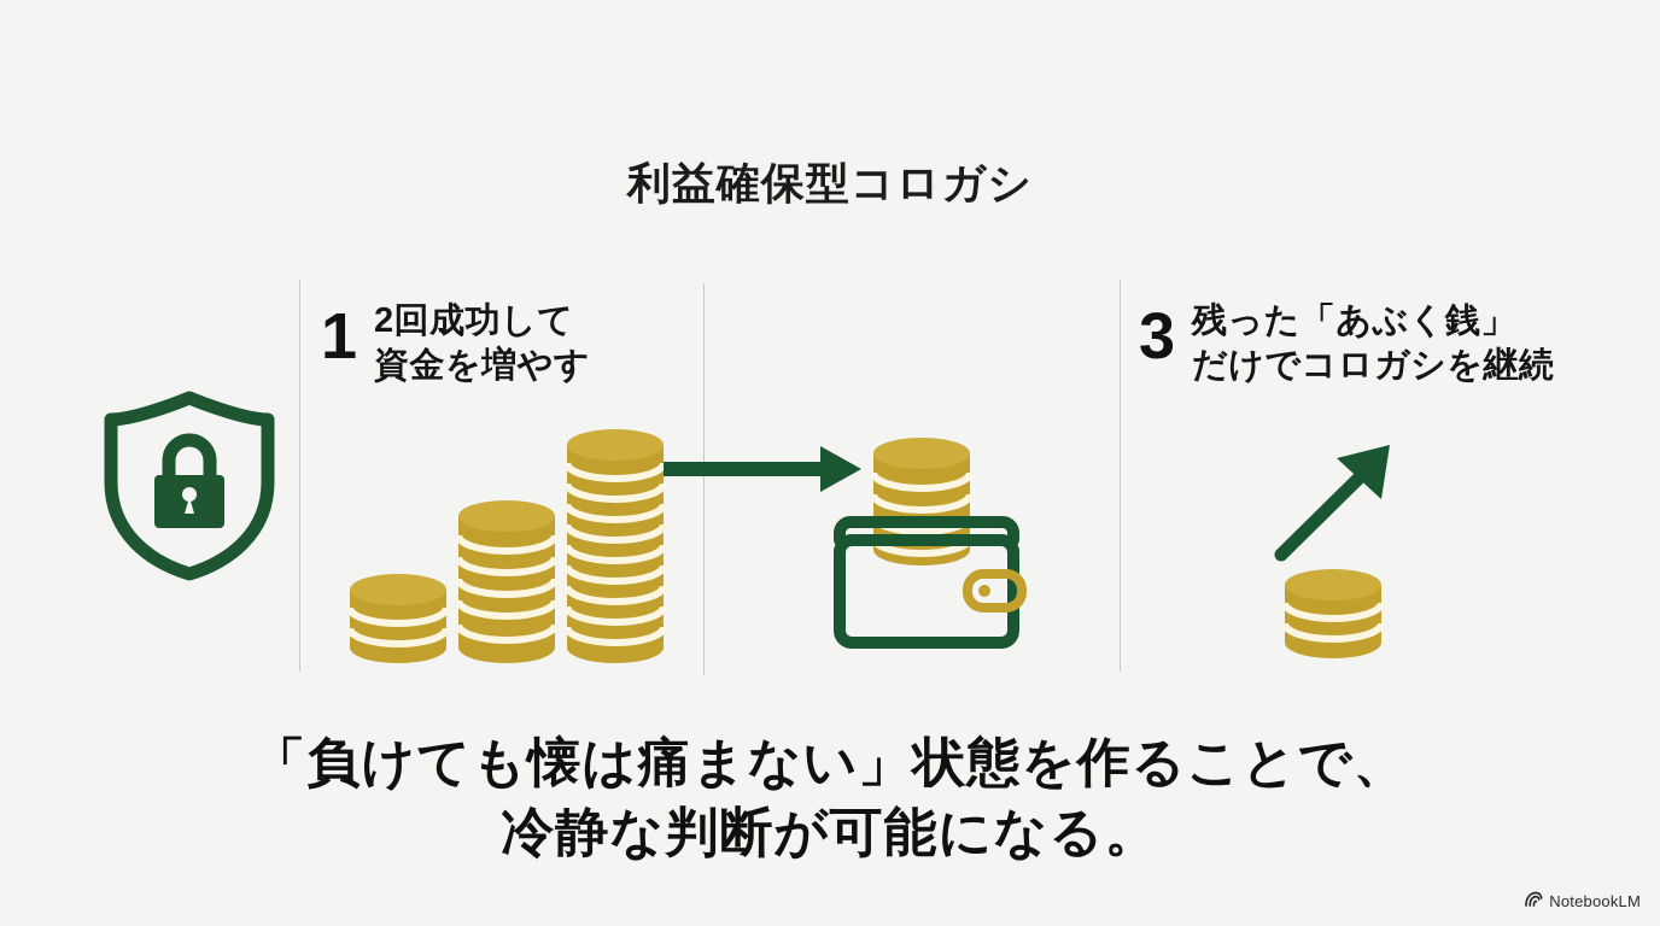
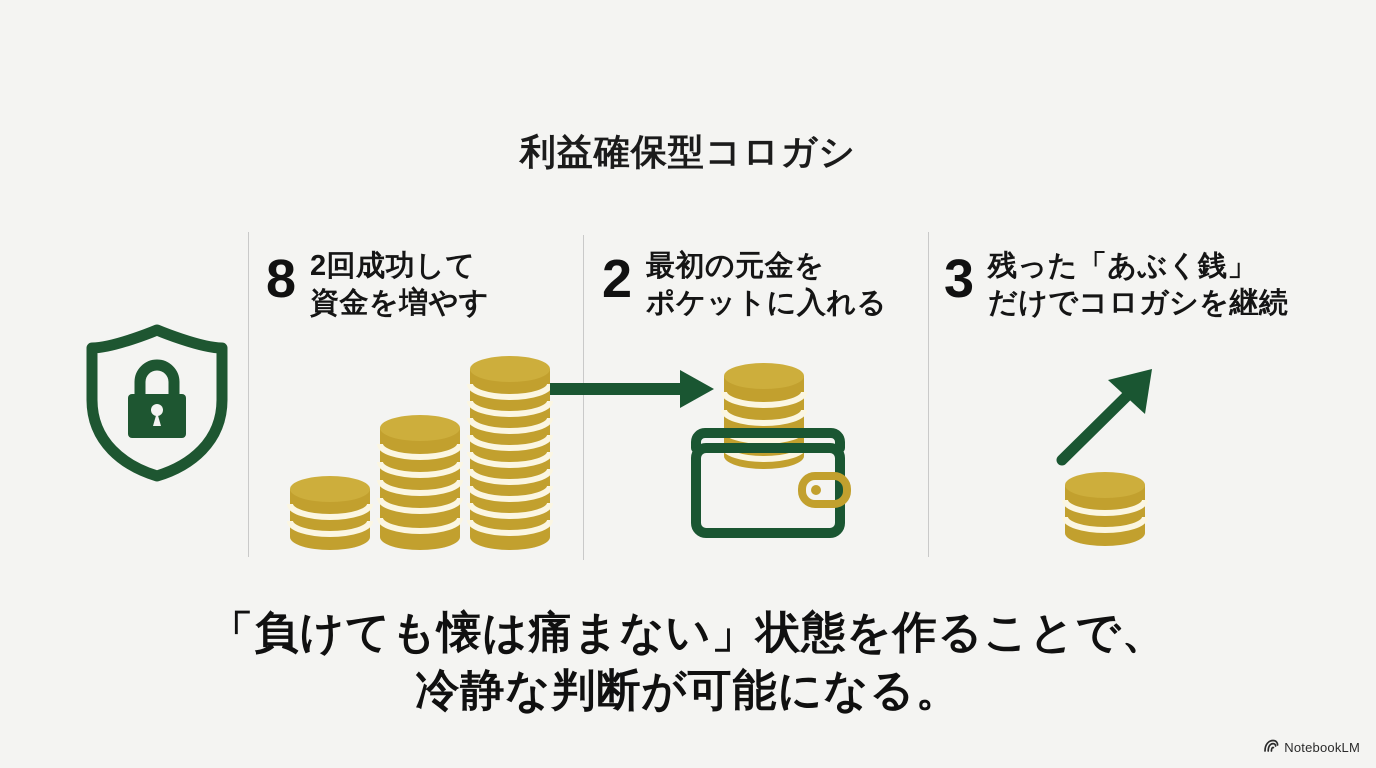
  利益確保型コロガシ
- 1
+ 8
  2回成功して
  資金を増やす
+ 2
+ 最初の元金を
+ ポケットに入れる
  3
  残った「あぶく銭」
  だけでコロガシを継続
  「負けても懐は痛まない」状態を作ることで、
  冷静な判断が可能になる。
  NotebookLM
